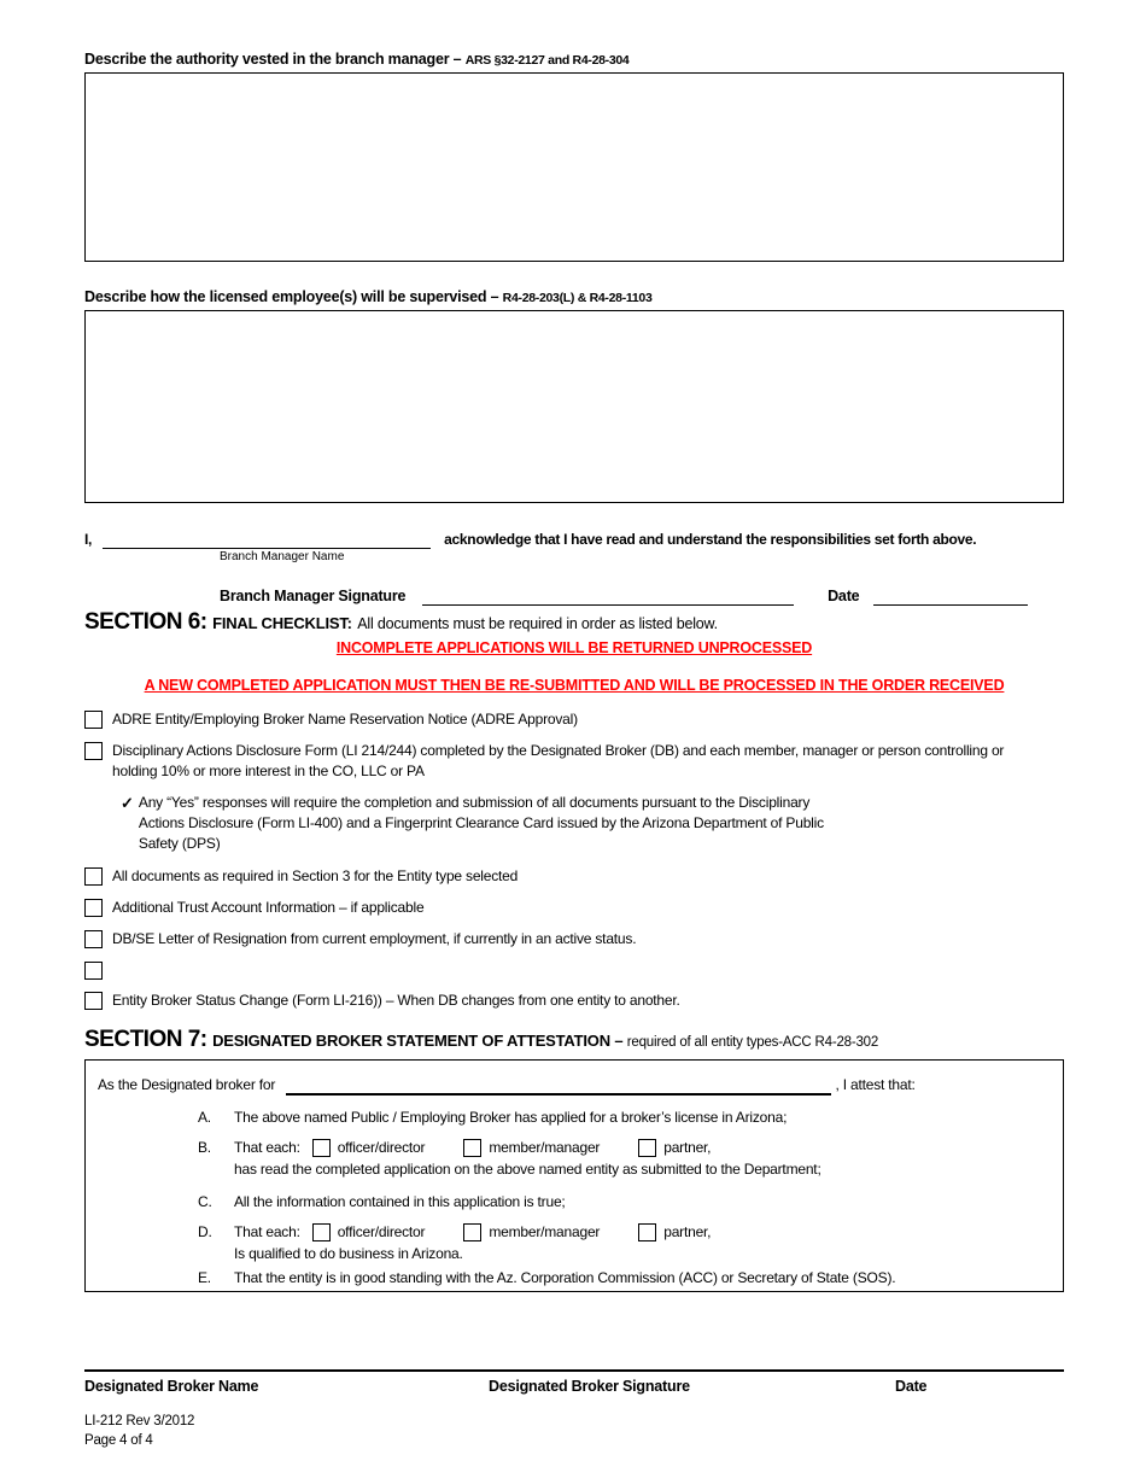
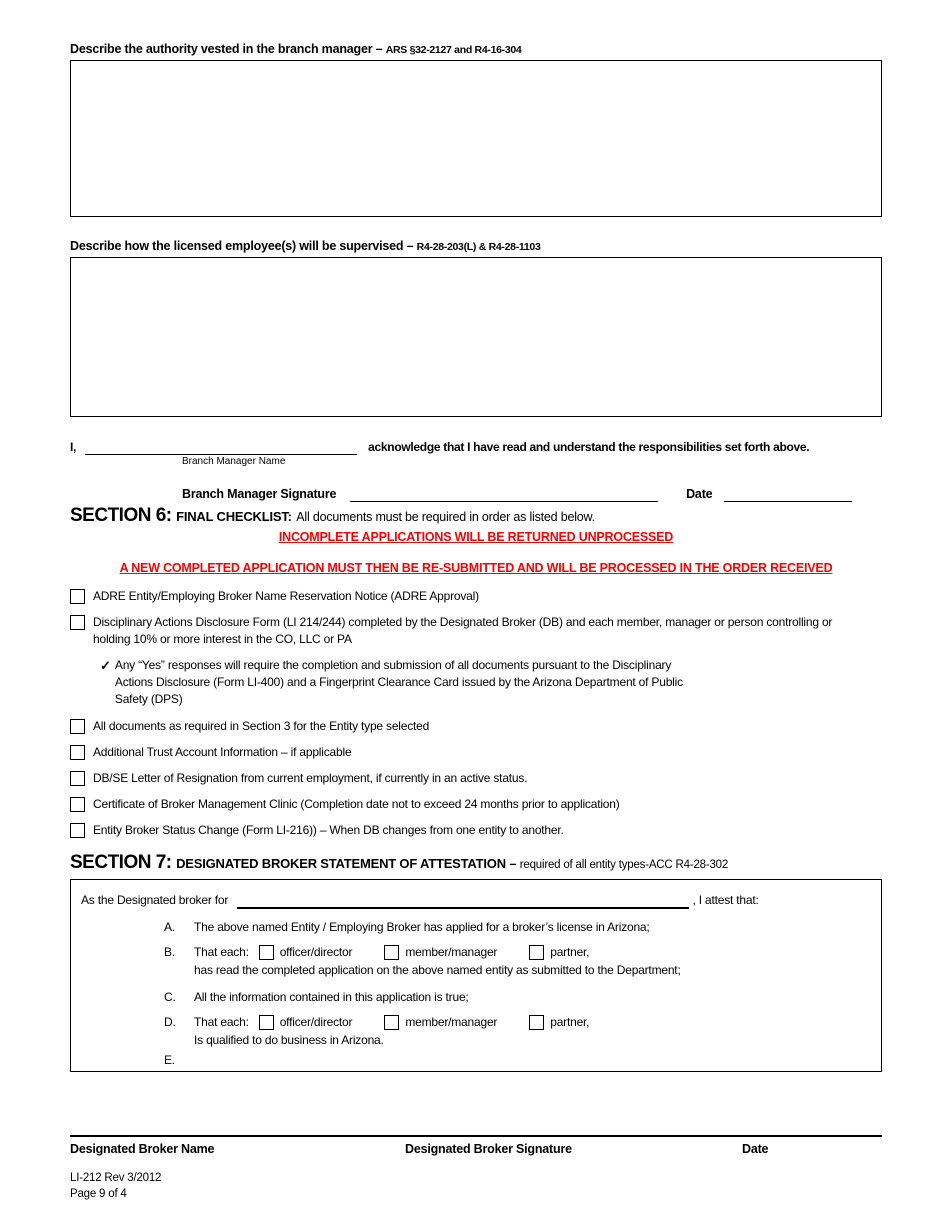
- Describe the authority vested in the branch manager – ARS §32-2127 and R4-28-304
+ Describe the authority vested in the branch manager – ARS §32-2127 and R4-16-304
  Describe how the licensed employee(s) will be supervised – R4-28-203(L) & R4-28-1103
  I, acknowledge that I have read and understand the responsibilities set forth above.
  Branch Manager Name
  Branch Manager Signature Date
  SECTION 6: FINAL CHECKLIST: All documents must be required in order as listed below.
  INCOMPLETE APPLICATIONS WILL BE RETURNED UNPROCESSED
  A NEW COMPLETED APPLICATION MUST THEN BE RE-SUBMITTED AND WILL BE PROCESSED IN THE ORDER RECEIVED
  ADRE Entity/Employing Broker Name Reservation Notice (ADRE Approval)
  Disciplinary Actions Disclosure Form (LI 214/244) completed by the Designated Broker (DB) and each member, manager or person controlling or holding 10% or more interest in the CO, LLC or PA
  ✓
  Any “Yes” responses will require the completion and submission of all documents pursuant to the Disciplinary Actions Disclosure (Form LI-400) and a Fingerprint Clearance Card issued by the Arizona Department of Public Safety (DPS)
  All documents as required in Section 3 for the Entity type selected
  Additional Trust Account Information – if applicable
  DB/SE Letter of Resignation from current employment, if currently in an active status.
+ Certificate of Broker Management Clinic (Completion date not to exceed 24 months prior to application)
  Entity Broker Status Change (Form LI-216)) – When DB changes from one entity to another.
  SECTION 7: DESIGNATED BROKER STATEMENT OF ATTESTATION – required of all entity types-ACC R4-28-302
  As the Designated broker for , I attest that:
  A.
- The above named Public / Employing Broker has applied for a broker’s license in Arizona;
+ The above named Entity / Employing Broker has applied for a broker’s license in Arizona;
  B.
  That each:
  officer/director
  member/manager
  partner,
  has read the completed application on the above named entity as submitted to the Department;
  C.
  All the information contained in this application is true;
  D.
  That each:
  officer/director
  member/manager
  partner,
  Is qualified to do business in Arizona.
  E.
- That the entity is in good standing with the Az. Corporation Commission (ACC) or Secretary of State (SOS).
  Designated Broker Name
  Designated Broker Signature
  Date
  LI-212 Rev 3/2012
- Page 4 of 4
+ Page 9 of 4
